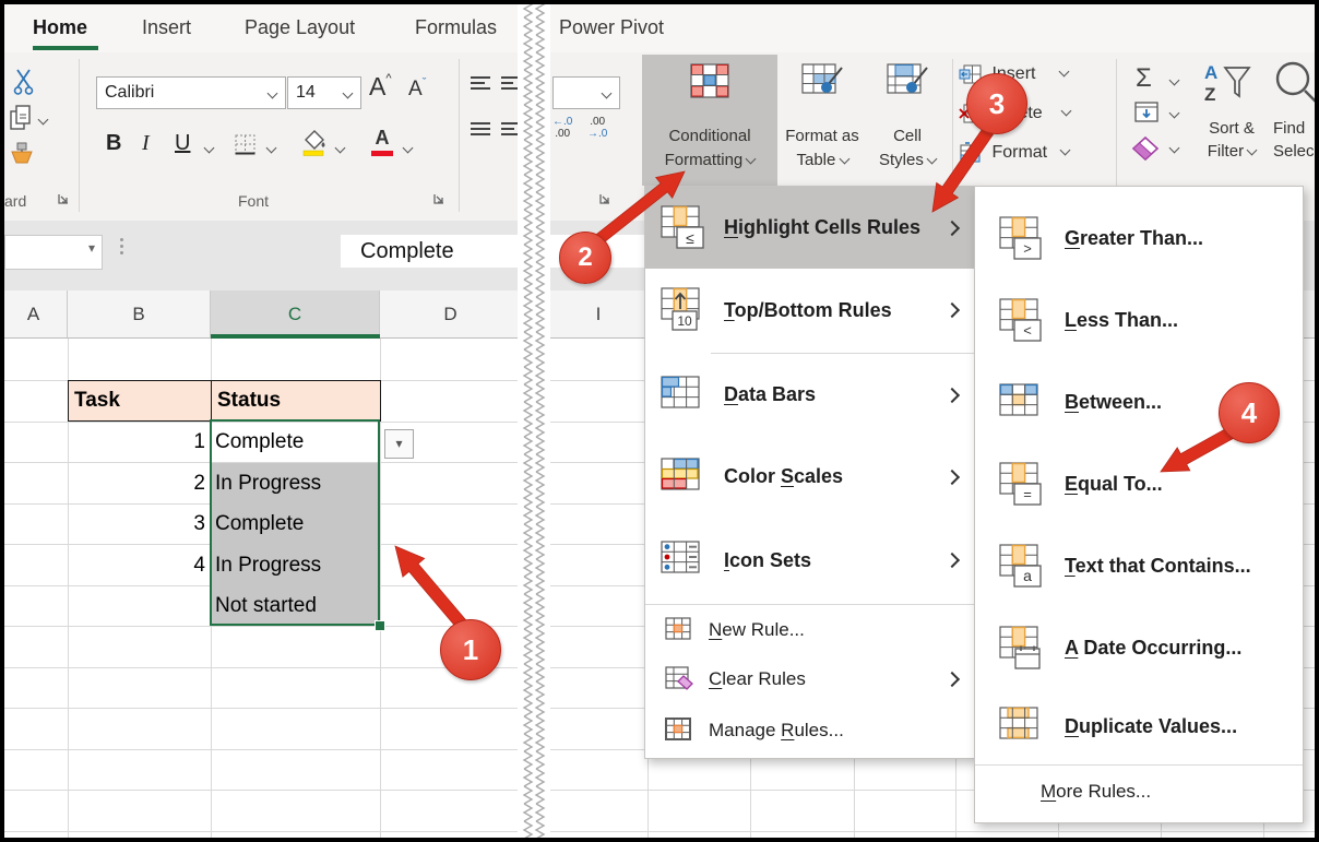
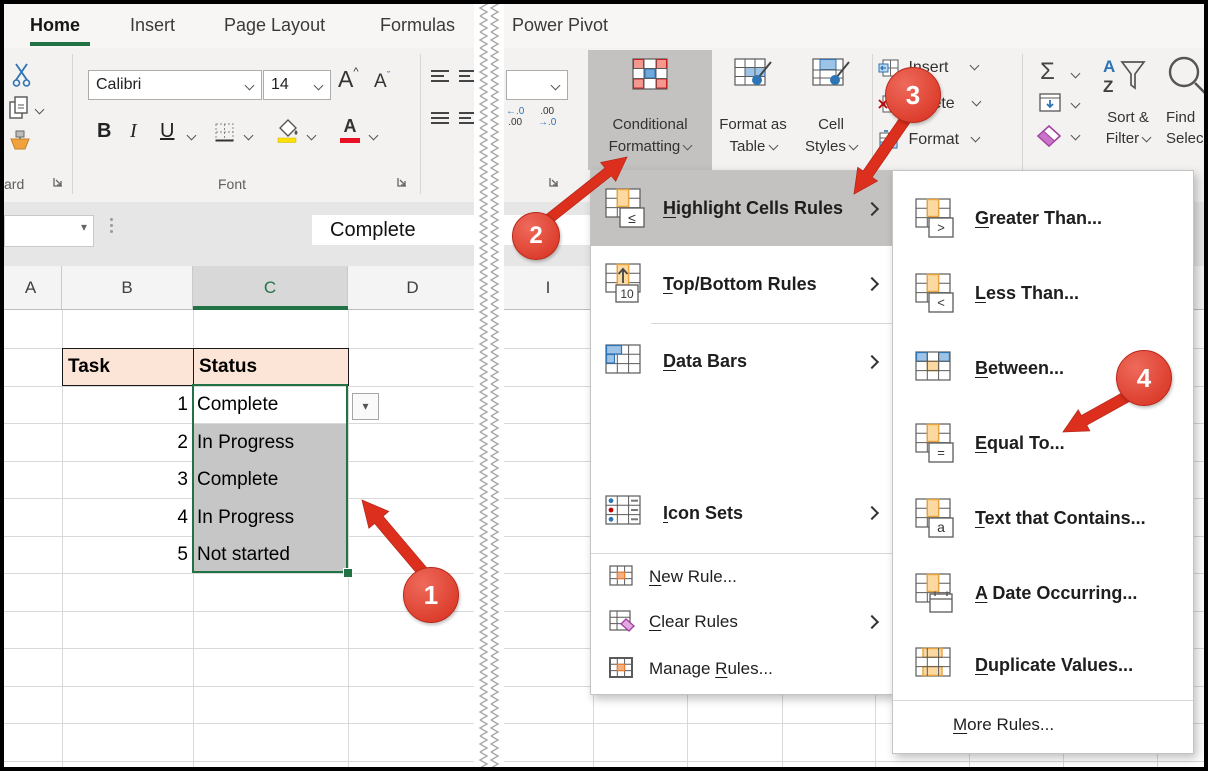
  Home
  Insert
  Page Layout
  Formulas
  Power Pivot
  ard
  Calibri
  14
  A^
  Aˇ
  B
  I
  U
  A
  Font
  ←.0
  .00
  .00
  →.0
  Conditional
  Formatting
  Format as
  Table
  Cell
  Styles
  Format
  Σ
  A
  Z
  Sort &
  Filter
  Find
  Selec
  ▾
  Complete
  A
  B
  C
  D
  I
  Task
  Status
  1
  2
  3
  4
+ 5
  Complete
  In Progress
  Complete
  In Progress
  Not started
  ▾
  ≤
  Highlight Cells Rules
  10
  Top/Bottom Rules
  Data Bars
- Color Scales
  Icon Sets
  New Rule...
  Clear Rules
  Manage Rules...
  >
  Greater Than...
  <
  Less Than...
  Between...
  =
  Equal To...
  a
  Text that Contains...
  A Date Occurring...
  Duplicate Values...
  More Rules...
  1
  2
  3
  4
